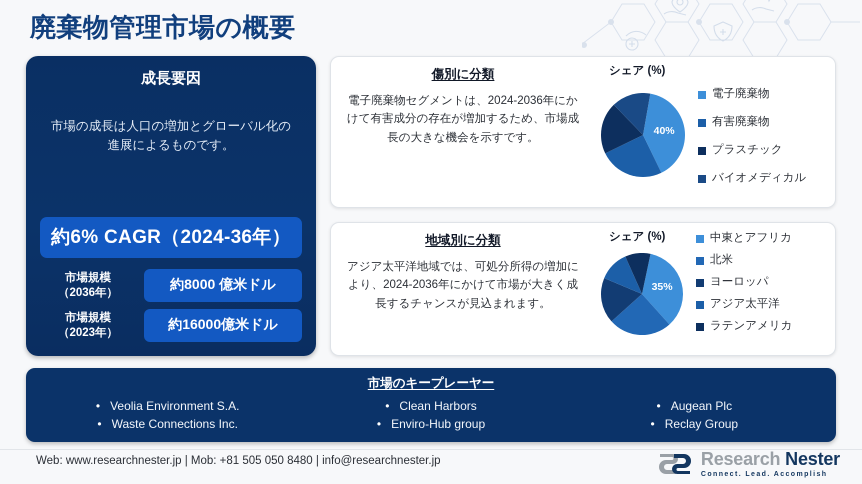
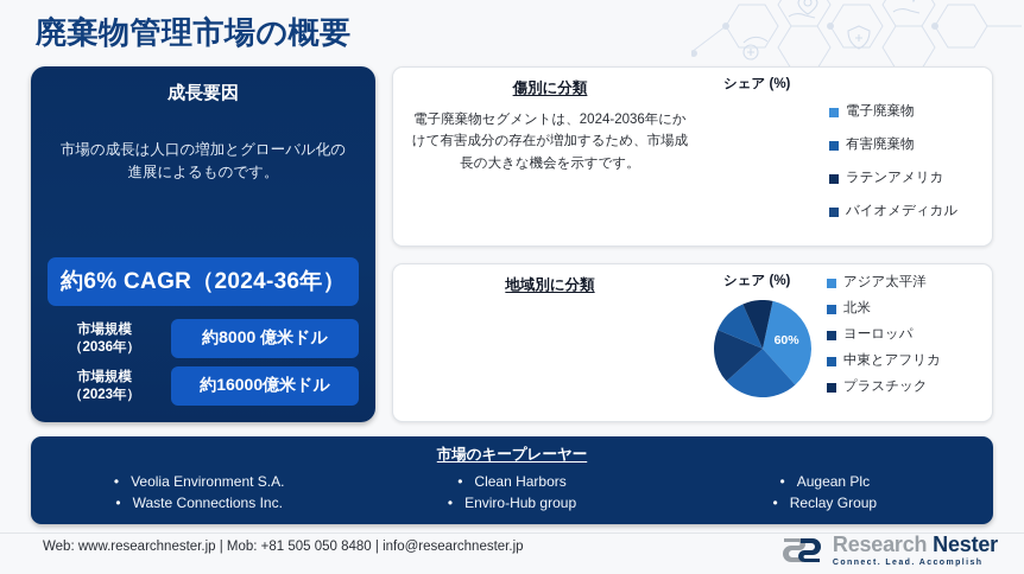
  廃棄物管理市場の概要
  成長要因
  市場の成長は人口の増加とグローバル化の進展によるものです。
  約6% CAGR（2024-36年）
  市場規模
  （2036年）
  約8000 億米ドル
  市場規模
  （2023年）
  約16000億米ドル
  傷別に分類
  電子廃棄物セグメントは、2024-2036年にかけて有害成分の存在が増加するため、市場成長の大きな機会を示すです。
  シェア (%)
- 40%
  電子廃棄物
  有害廃棄物
- プラスチック
+ ラテンアメリカ
  バイオメディカル
  地域別に分類
- アジア太平洋地域では、可処分所得の増加により、2024-2036年にかけて市場が大きく成長するチャンスが見込まれます。
  シェア (%)
- 35%
+ 60%
- 中東とアフリカ
+ アジア太平洋
  北米
  ヨーロッパ
- アジア太平洋
+ 中東とアフリカ
- ラテンアメリカ
+ プラスチック
  市場のキープレーヤー
  •
  Veolia Environment S.A.
  •
  Waste Connections Inc.
  •
  Clean Harbors
  •
  Enviro-Hub group
  •
  Augean Plc
  •
  Reclay Group
  Web: www.researchnester.jp | Mob: +81 505 050 8480 | info@researchnester.jp
  Research Nester
